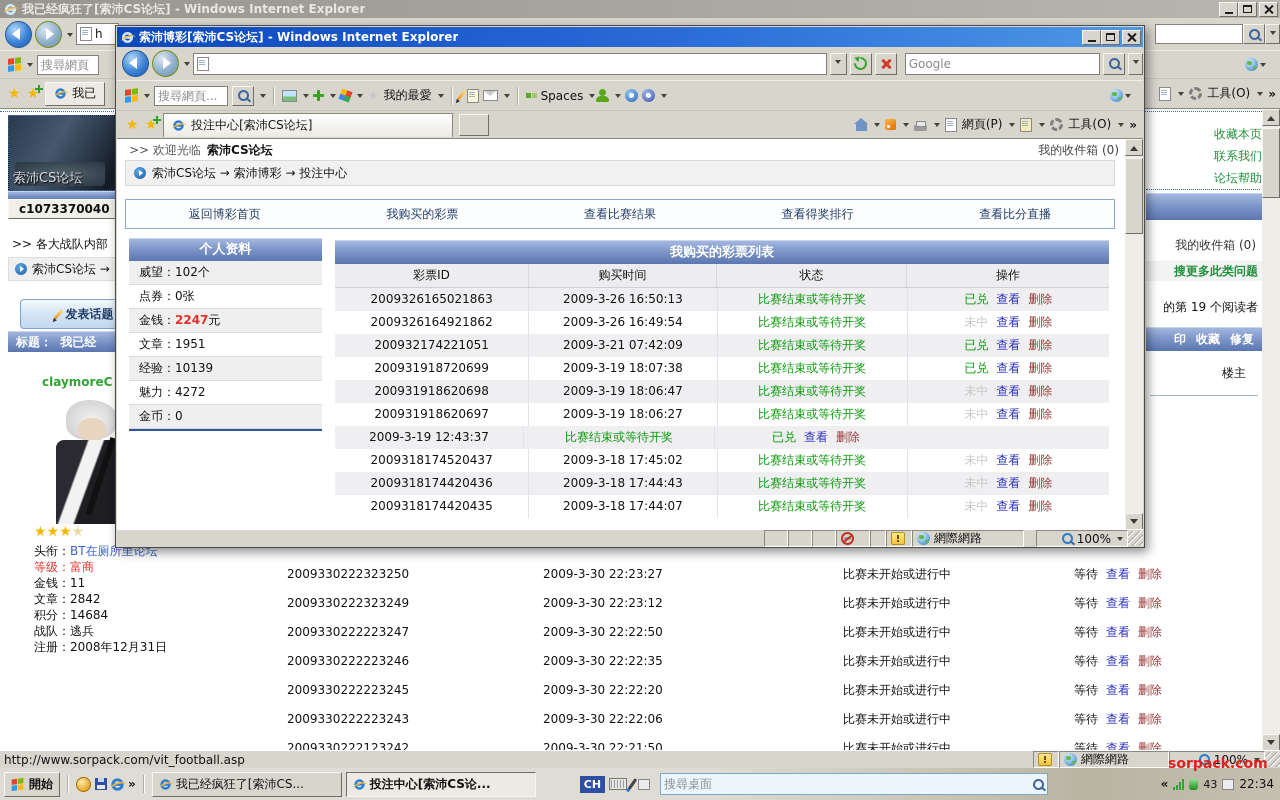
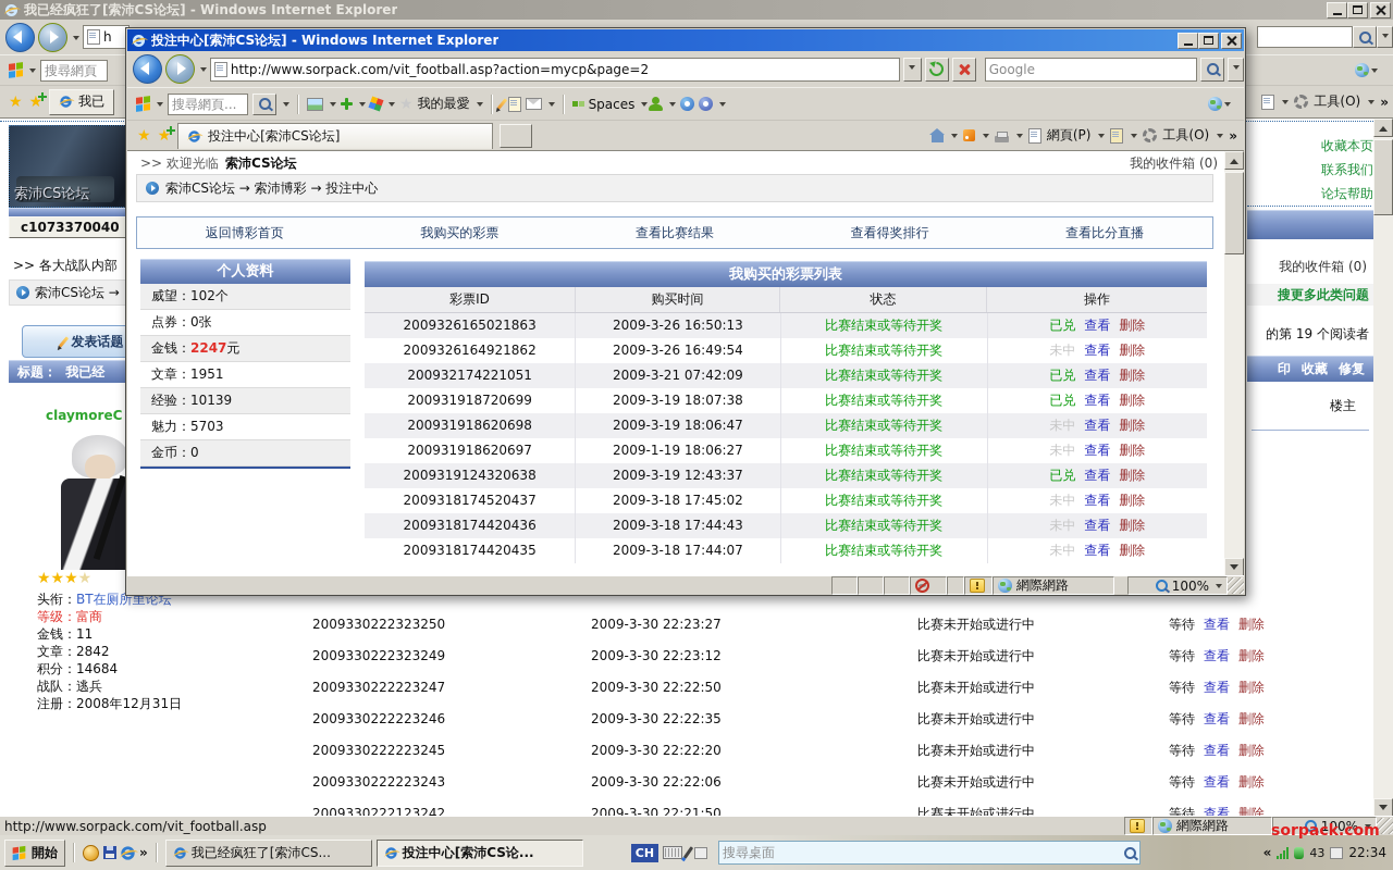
  我已经疯狂了[索沛CS论坛] - Windows Internet Explorer
  h
  搜尋網頁
  ★
  ★
  我已
  工具(O)
  »
  索沛CS论坛
  c1073370040
  >> 各大战队内部
  索沛CS论坛 →
  发表话题
  标题： 我已经
  claymoreC
  ★★★★
  头衔：BT在厕所里论坛
  等级：富商
  金钱：11
  文章：2842
  积分：14684
  战队：逃兵
  注册：2008年12月31日
  收藏本页
  联系我们
  论坛帮助
  我的收件箱 (0)
  搜更多此类问题
  的第 19 个阅读者
  印
  收藏
  修复
  楼主
  2009330222323250
  2009-3-30 22:23:27
  比赛未开始或进行中
  等待
  查看
  删除
  2009330222323249
  2009-3-30 22:23:12
  比赛未开始或进行中
  等待
  查看
  删除
  2009330222223247
  2009-3-30 22:22:50
  比赛未开始或进行中
  等待
  查看
  删除
  2009330222223246
  2009-3-30 22:22:35
  比赛未开始或进行中
  等待
  查看
  删除
  2009330222223245
  2009-3-30 22:22:20
  比赛未开始或进行中
  等待
  查看
  删除
  2009330222223243
  2009-3-30 22:22:06
  比赛未开始或进行中
  等待
  查看
  删除
  2009330222123242
  2009-3-30 22:21:50
  比赛未开始或进行中
  等待
  查看
  删除
  http://www.sorpack.com/vit_football.asp
  網際網路
  100%
- 索沛博彩[索沛CS论坛] - Windows Internet Explorer
+ 投注中心[索沛CS论坛] - Windows Internet Explorer
+ http://www.sorpack.com/vit_football.asp?action=mycp&page=2
  Google
  搜尋網頁...
  我的最愛
  Spaces
  ★
  ★
  投注中心[索沛CS论坛]
  網頁(P)
  工具(O)
  »
  >> 欢迎光临
  索沛CS论坛
  我的收件箱 (0)
  索沛CS论坛 → 索沛博彩 → 投注中心
  返回博彩首页
  我购买的彩票
  查看比赛结果
  查看得奖排行
  查看比分直播
  个人资料
  威望：102个
  点券：0张
  金钱：2247元
  文章：1951
  经验：10139
- 魅力：4272
+ 魅力：5703
  金币：0
  我购买的彩票列表
  彩票ID
  购买时间
  状态
  操作
  2009326165021863
  2009-3-26 16:50:13
  比赛结束或等待开奖
  已兑
  查看
  删除
  2009326164921862
  2009-3-26 16:49:54
  比赛结束或等待开奖
  未中
  查看
  删除
  200932174221051
  2009-3-21 07:42:09
  比赛结束或等待开奖
  已兑
  查看
  删除
  200931918720699
  2009-3-19 18:07:38
  比赛结束或等待开奖
  已兑
  查看
  删除
  200931918620698
  2009-3-19 18:06:47
  比赛结束或等待开奖
  未中
  查看
  删除
  200931918620697
- 2009-3-19 18:06:27
+ 2009-1-19 18:06:27
  比赛结束或等待开奖
  未中
  查看
  删除
+ 2009319124320638
  2009-3-19 12:43:37
  比赛结束或等待开奖
  已兑
  查看
  删除
  2009318174520437
  2009-3-18 17:45:02
  比赛结束或等待开奖
  未中
  查看
  删除
  2009318174420436
  2009-3-18 17:44:43
  比赛结束或等待开奖
  未中
  查看
  删除
  2009318174420435
  2009-3-18 17:44:07
  比赛结束或等待开奖
  未中
  查看
  删除
  網際網路
  100%
  sorpack.com
  開始
  »
  我已经疯狂了[索沛CS...
  投注中心[索沛CS论...
  CH
  搜尋桌面
  «
  43
  22:34
